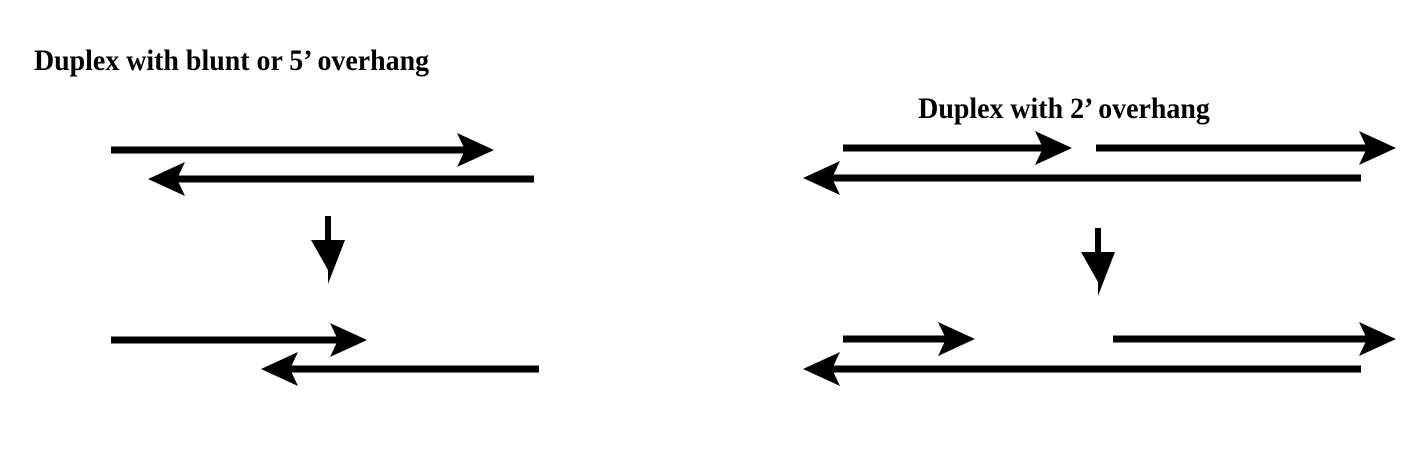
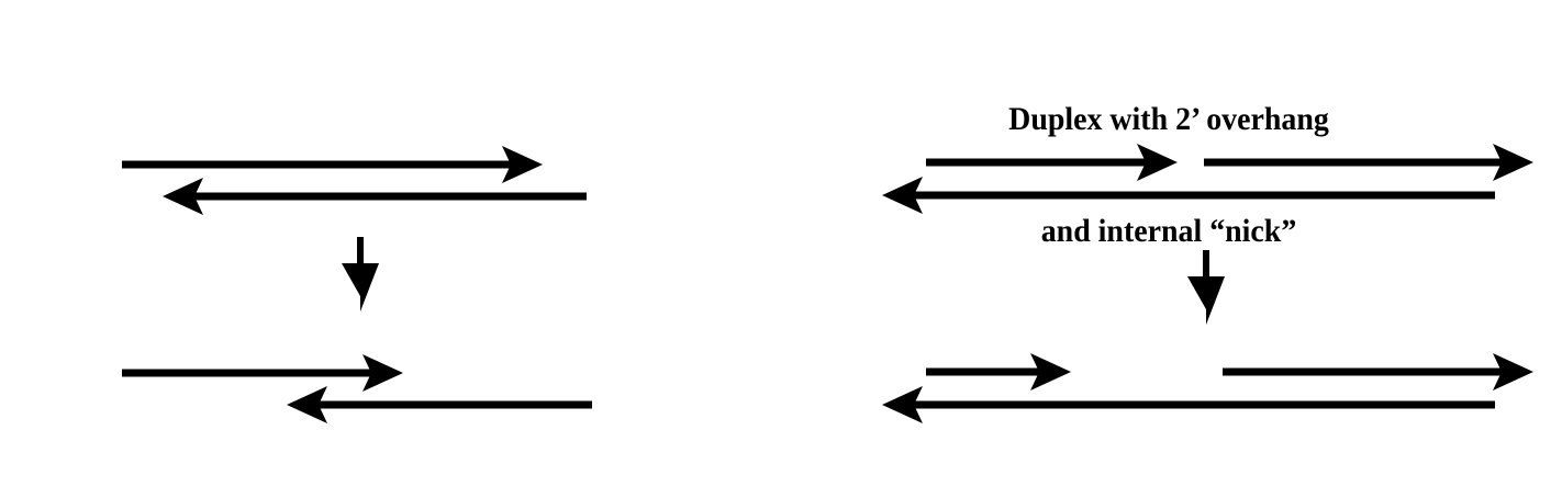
- Duplex with blunt or 5’ overhang
  Duplex with 2’ overhang
+ and internal “nick”
